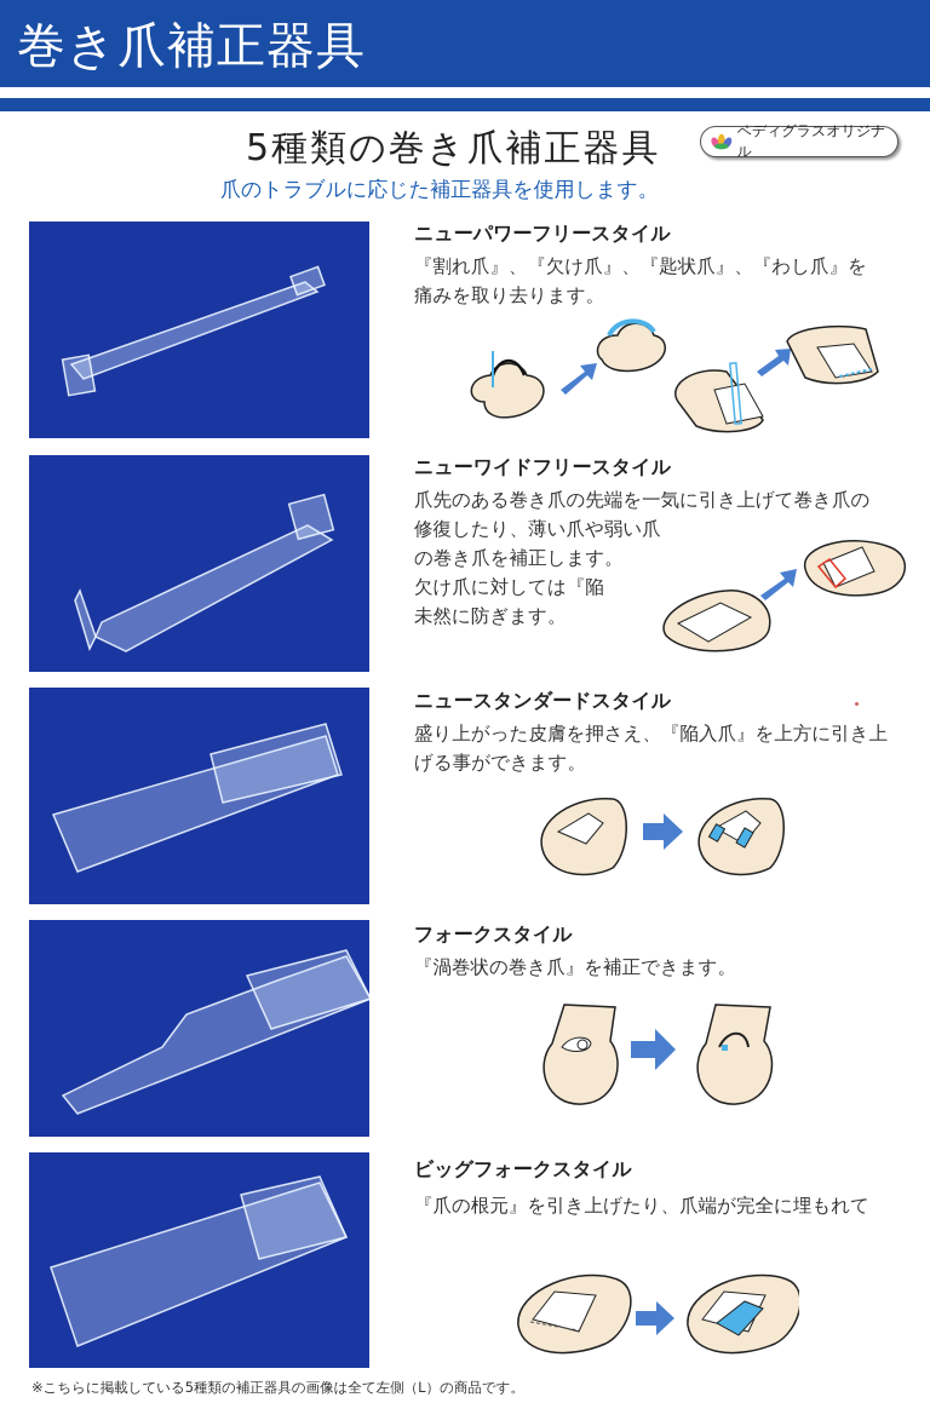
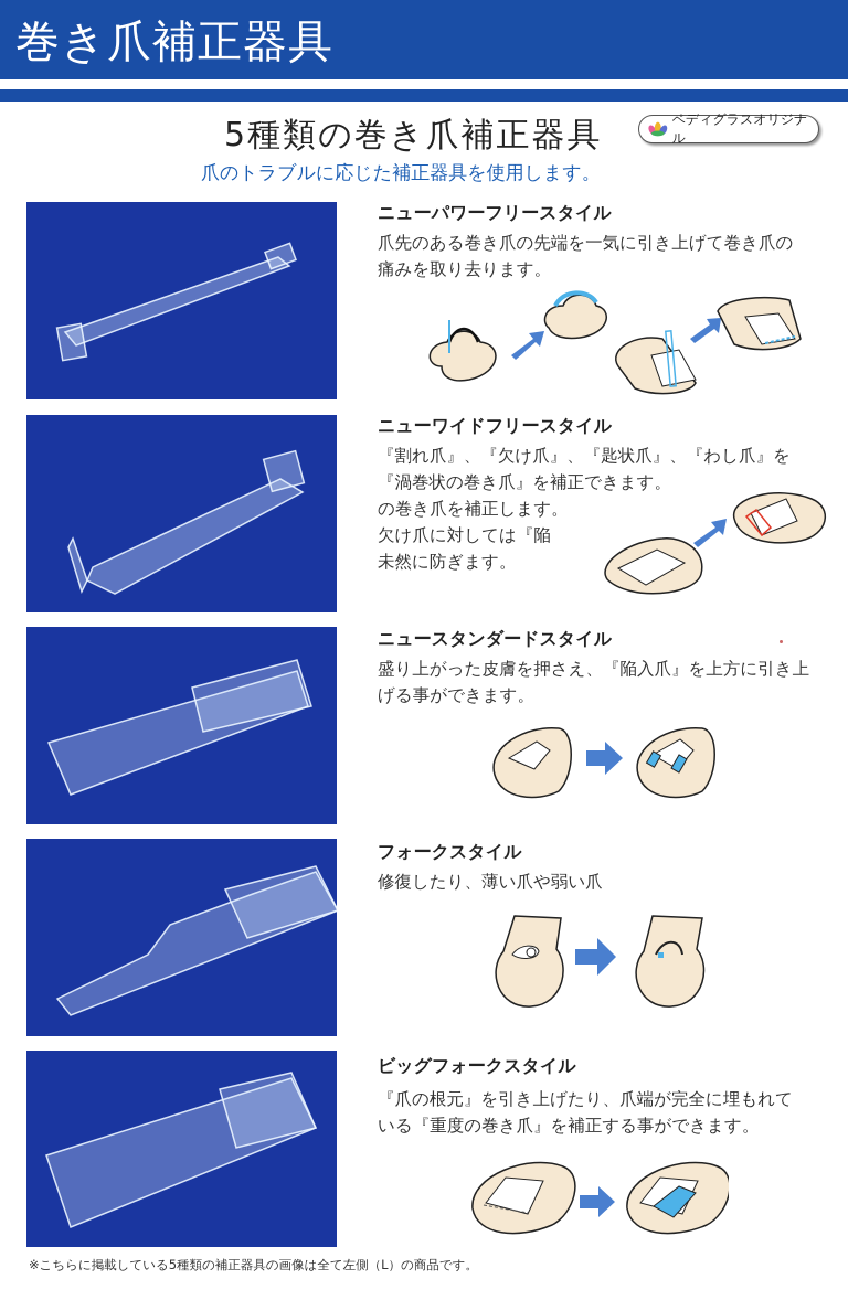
  巻き爪補正器具
  5種類の巻き爪補正器具
  ペディグラスオリジナル
  爪のトラブルに応じた補正器具を使用します。
  ニューパワーフリースタイル
- 『割れ爪』、『欠け爪』、『匙状爪』、『わし爪』を
+ 爪先のある巻き爪の先端を一気に引き上げて巻き爪の
  痛みを取り去ります。
  ニューワイドフリースタイル
- 爪先のある巻き爪の先端を一気に引き上げて巻き爪の
+ 『割れ爪』、『欠け爪』、『匙状爪』、『わし爪』を
- 修復したり、薄い爪や弱い爪
+ 『渦巻状の巻き爪』を補正できます。
  の巻き爪を補正します。
  欠け爪に対しては『陥
  未然に防ぎます。
  ニュースタンダードスタイル
  盛り上がった皮膚を押さえ、『陥入爪』を上方に引き上
  げる事ができます。
  フォークスタイル
- 『渦巻状の巻き爪』を補正できます。
+ 修復したり、薄い爪や弱い爪
  ビッグフォークスタイル
  『爪の根元』を引き上げたり、爪端が完全に埋もれて
+ いる『重度の巻き爪』を補正する事ができます。
  ※こちらに掲載している5種類の補正器具の画像は全て左側（L）の商品です。
